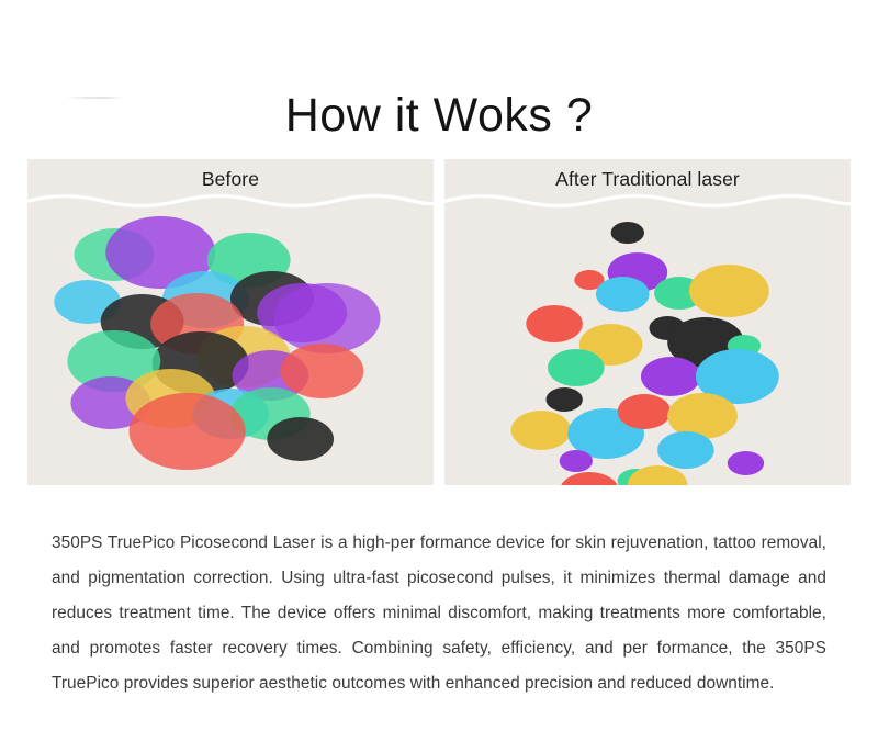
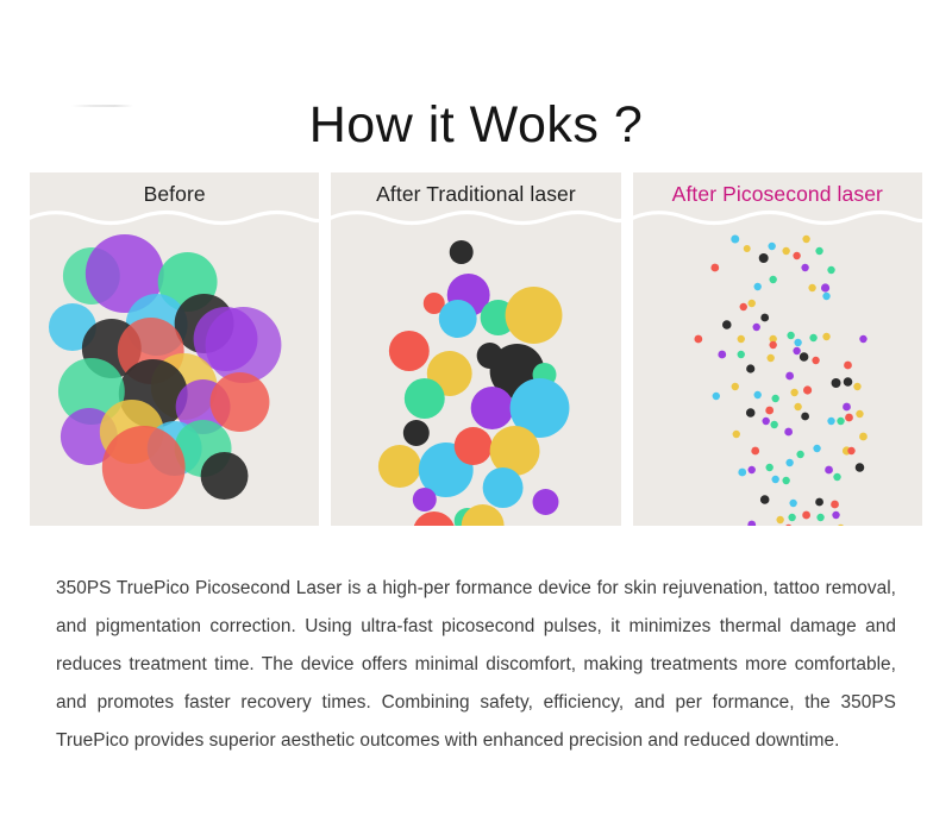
  How it Woks ?
  Before
  After Traditional laser
+ After Picosecond laser
  350PS TruePico Picosecond Laser is a high-per formance device for skin rejuvenation, tattoo removal, and pigmentation correction. Using ultra-fast picosecond pulses, it minimizes thermal damage and reduces treatment time. The device offers minimal discomfort, making treatments more comfortable, and promotes faster recovery times. Combining safety, efficiency, and per formance, the 350PS TruePico provides superior aesthetic outcomes with enhanced precision and reduced downtime.
